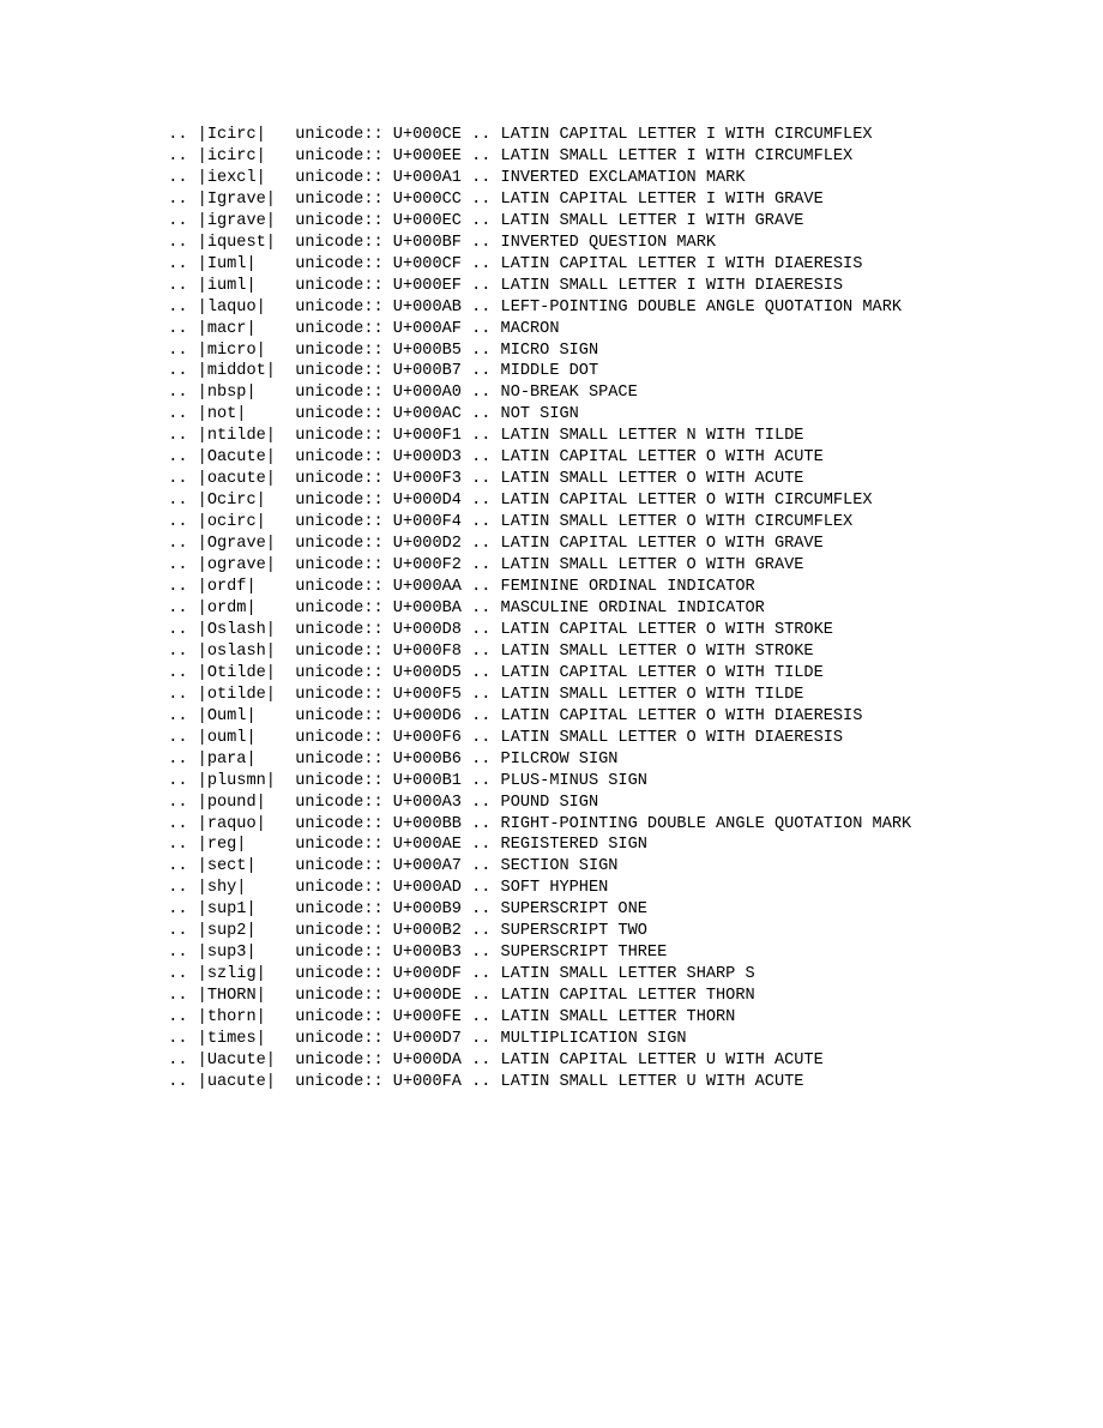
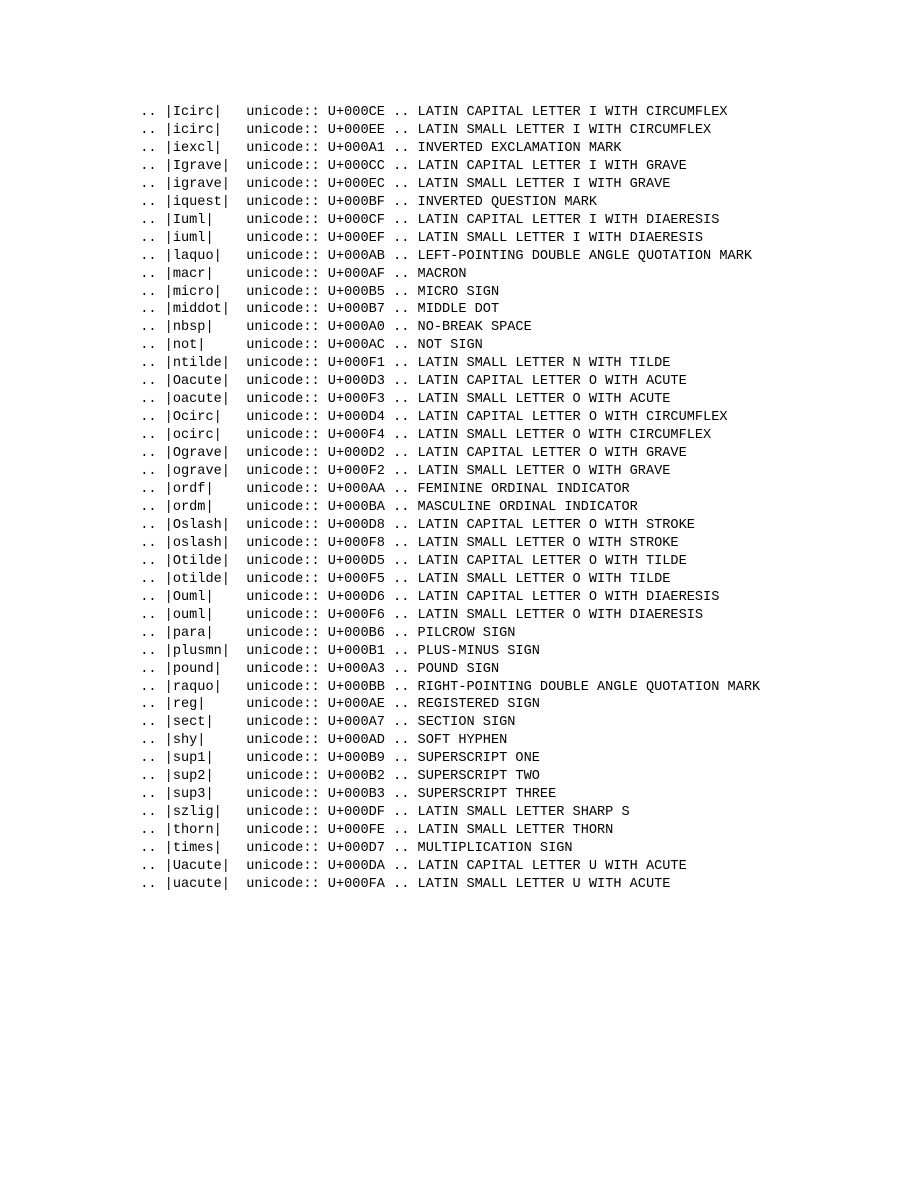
  .. |Icirc| unicode:: U+000CE .. LATIN CAPITAL LETTER I WITH CIRCUMFLEX
  .. |icirc| unicode:: U+000EE .. LATIN SMALL LETTER I WITH CIRCUMFLEX
  .. |iexcl| unicode:: U+000A1 .. INVERTED EXCLAMATION MARK
  .. |Igrave| unicode:: U+000CC .. LATIN CAPITAL LETTER I WITH GRAVE
  .. |igrave| unicode:: U+000EC .. LATIN SMALL LETTER I WITH GRAVE
  .. |iquest| unicode:: U+000BF .. INVERTED QUESTION MARK
  .. |Iuml| unicode:: U+000CF .. LATIN CAPITAL LETTER I WITH DIAERESIS
  .. |iuml| unicode:: U+000EF .. LATIN SMALL LETTER I WITH DIAERESIS
  .. |laquo| unicode:: U+000AB .. LEFT-POINTING DOUBLE ANGLE QUOTATION MARK
  .. |macr| unicode:: U+000AF .. MACRON
  .. |micro| unicode:: U+000B5 .. MICRO SIGN
  .. |middot| unicode:: U+000B7 .. MIDDLE DOT
  .. |nbsp| unicode:: U+000A0 .. NO-BREAK SPACE
  .. |not| unicode:: U+000AC .. NOT SIGN
  .. |ntilde| unicode:: U+000F1 .. LATIN SMALL LETTER N WITH TILDE
  .. |Oacute| unicode:: U+000D3 .. LATIN CAPITAL LETTER O WITH ACUTE
  .. |oacute| unicode:: U+000F3 .. LATIN SMALL LETTER O WITH ACUTE
  .. |Ocirc| unicode:: U+000D4 .. LATIN CAPITAL LETTER O WITH CIRCUMFLEX
  .. |ocirc| unicode:: U+000F4 .. LATIN SMALL LETTER O WITH CIRCUMFLEX
  .. |Ograve| unicode:: U+000D2 .. LATIN CAPITAL LETTER O WITH GRAVE
  .. |ograve| unicode:: U+000F2 .. LATIN SMALL LETTER O WITH GRAVE
  .. |ordf| unicode:: U+000AA .. FEMININE ORDINAL INDICATOR
  .. |ordm| unicode:: U+000BA .. MASCULINE ORDINAL INDICATOR
  .. |Oslash| unicode:: U+000D8 .. LATIN CAPITAL LETTER O WITH STROKE
  .. |oslash| unicode:: U+000F8 .. LATIN SMALL LETTER O WITH STROKE
  .. |Otilde| unicode:: U+000D5 .. LATIN CAPITAL LETTER O WITH TILDE
  .. |otilde| unicode:: U+000F5 .. LATIN SMALL LETTER O WITH TILDE
  .. |Ouml| unicode:: U+000D6 .. LATIN CAPITAL LETTER O WITH DIAERESIS
  .. |ouml| unicode:: U+000F6 .. LATIN SMALL LETTER O WITH DIAERESIS
  .. |para| unicode:: U+000B6 .. PILCROW SIGN
  .. |plusmn| unicode:: U+000B1 .. PLUS-MINUS SIGN
  .. |pound| unicode:: U+000A3 .. POUND SIGN
  .. |raquo| unicode:: U+000BB .. RIGHT-POINTING DOUBLE ANGLE QUOTATION MARK
  .. |reg| unicode:: U+000AE .. REGISTERED SIGN
  .. |sect| unicode:: U+000A7 .. SECTION SIGN
  .. |shy| unicode:: U+000AD .. SOFT HYPHEN
  .. |sup1| unicode:: U+000B9 .. SUPERSCRIPT ONE
  .. |sup2| unicode:: U+000B2 .. SUPERSCRIPT TWO
  .. |sup3| unicode:: U+000B3 .. SUPERSCRIPT THREE
  .. |szlig| unicode:: U+000DF .. LATIN SMALL LETTER SHARP S
- .. |THORN| unicode:: U+000DE .. LATIN CAPITAL LETTER THORN
  .. |thorn| unicode:: U+000FE .. LATIN SMALL LETTER THORN
  .. |times| unicode:: U+000D7 .. MULTIPLICATION SIGN
  .. |Uacute| unicode:: U+000DA .. LATIN CAPITAL LETTER U WITH ACUTE
  .. |uacute| unicode:: U+000FA .. LATIN SMALL LETTER U WITH ACUTE
